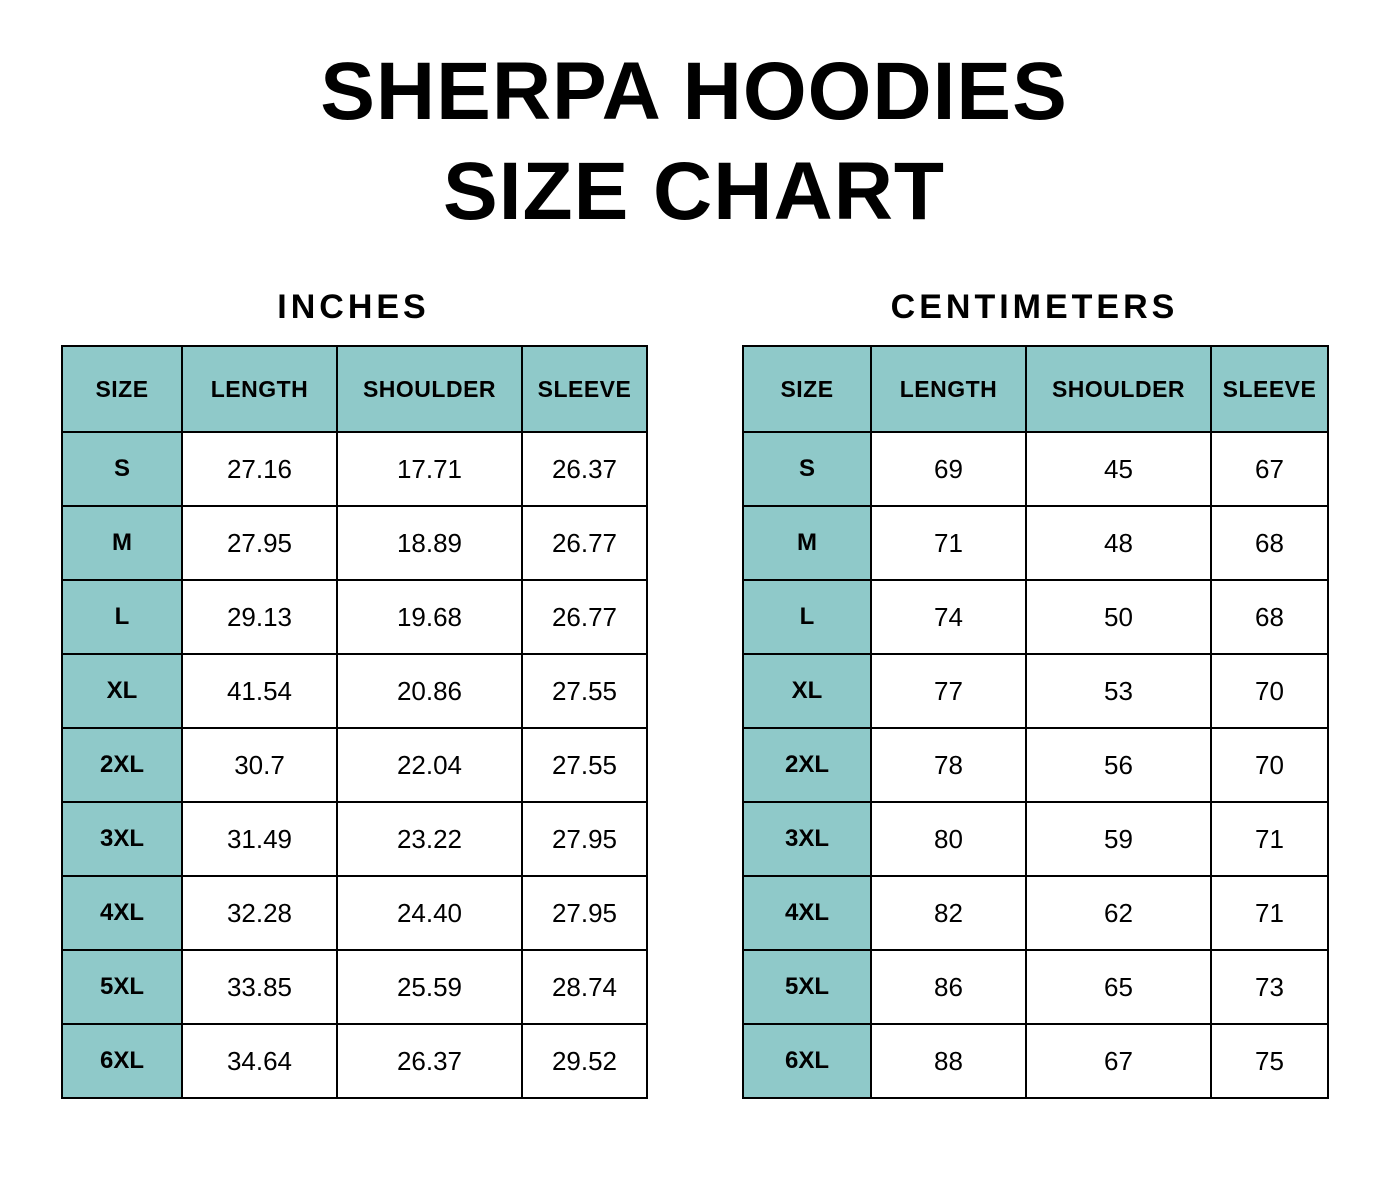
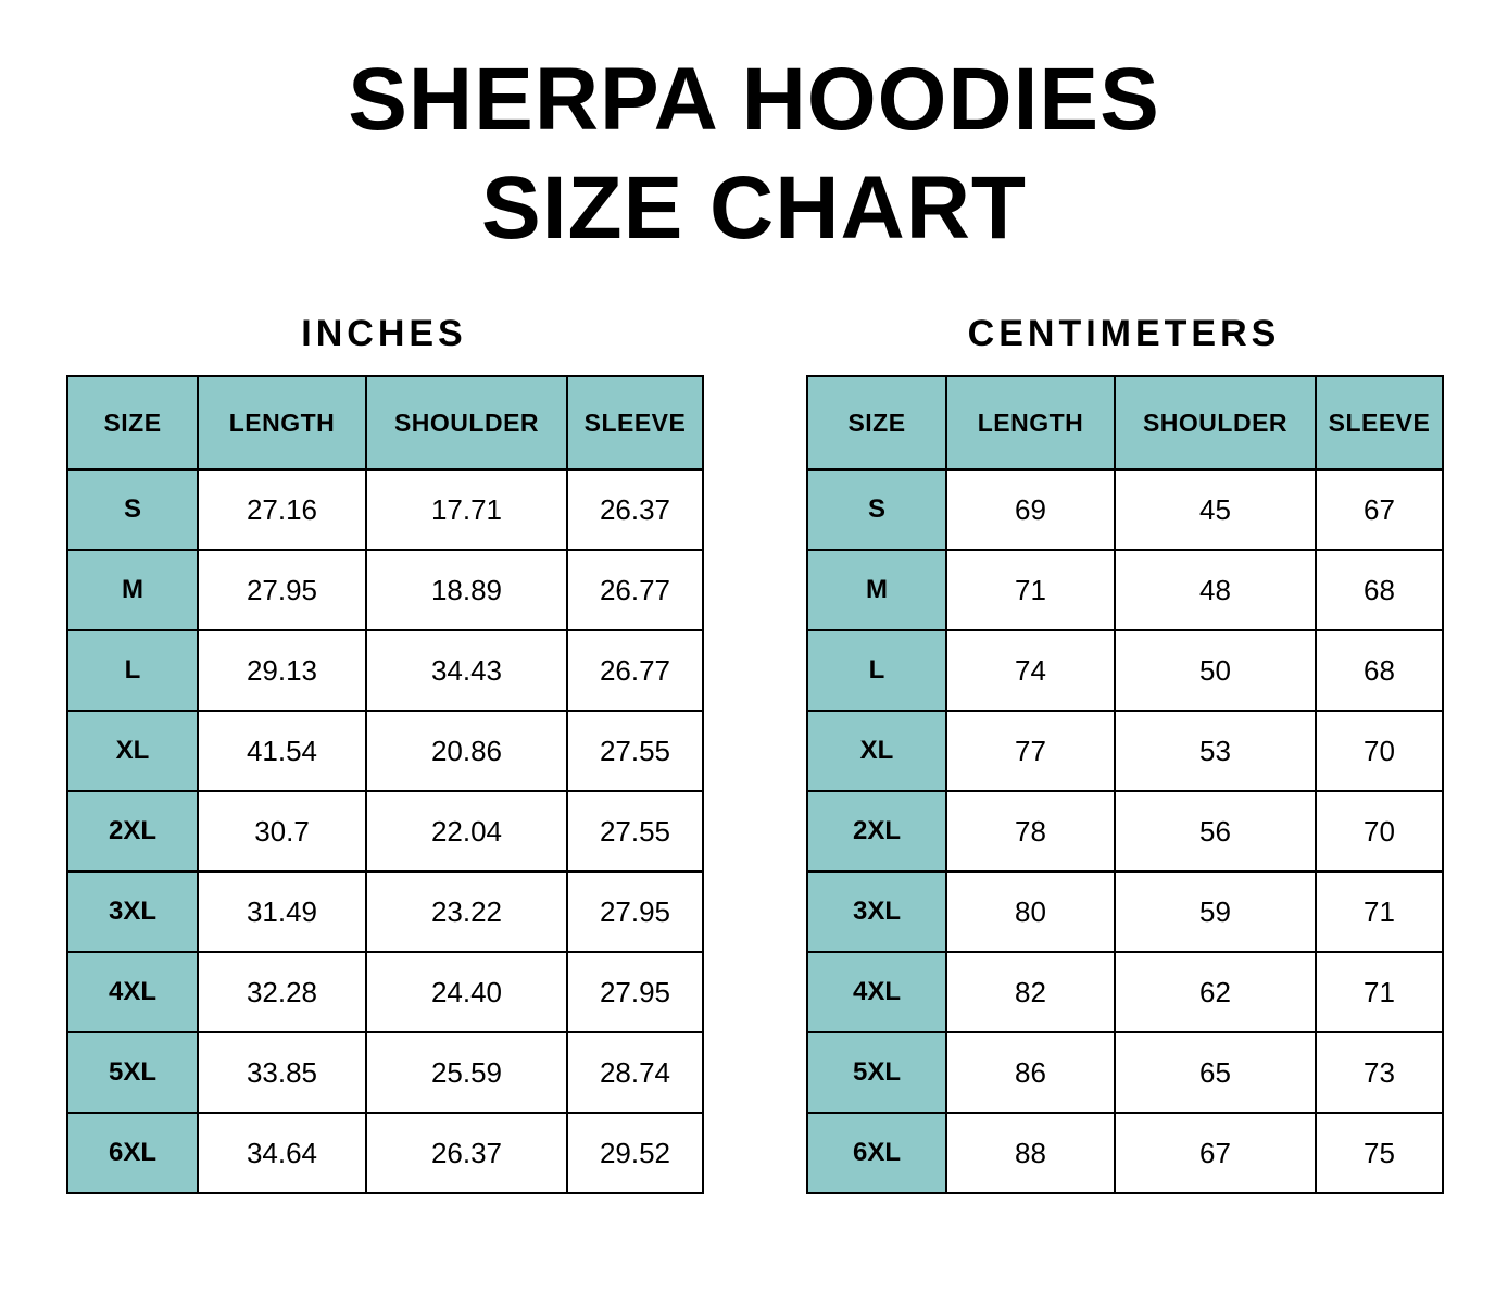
  SHERPA HOODIES
  SIZE CHART
  INCHES
  SIZE	LENGTH	SHOULDER	SLEEVE
  S	27.16	17.71	26.37
  M	27.95	18.89	26.77
- L	29.13	19.68	26.77
+ L	29.13	34.43	26.77
  XL	41.54	20.86	27.55
  2XL	30.7	22.04	27.55
  3XL	31.49	23.22	27.95
  4XL	32.28	24.40	27.95
  5XL	33.85	25.59	28.74
  6XL	34.64	26.37	29.52
  CENTIMETERS
  SIZE	LENGTH	SHOULDER	SLEEVE
  S	69	45	67
  M	71	48	68
  L	74	50	68
  XL	77	53	70
  2XL	78	56	70
  3XL	80	59	71
  4XL	82	62	71
  5XL	86	65	73
  6XL	88	67	75
